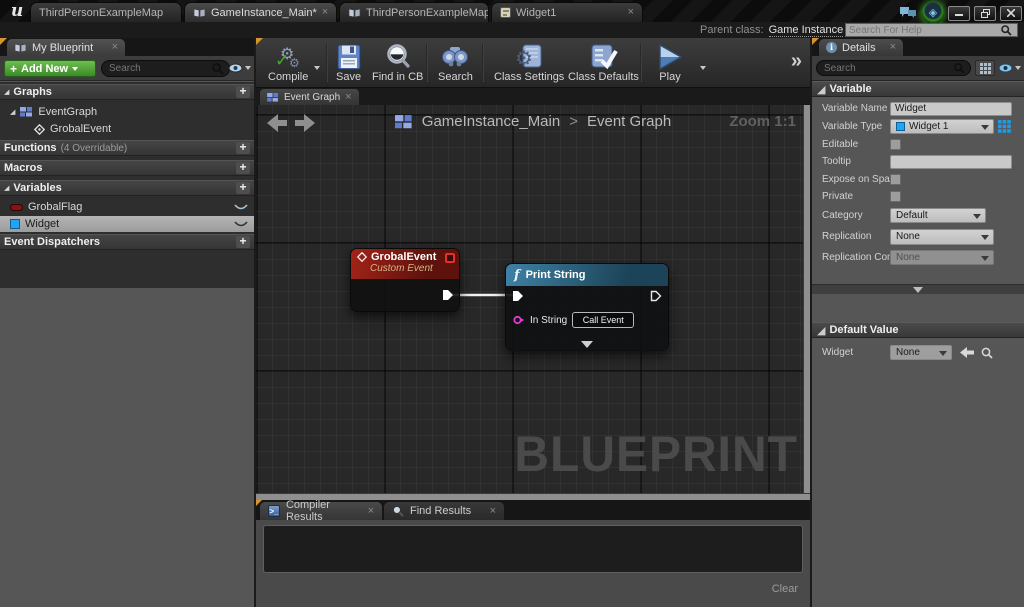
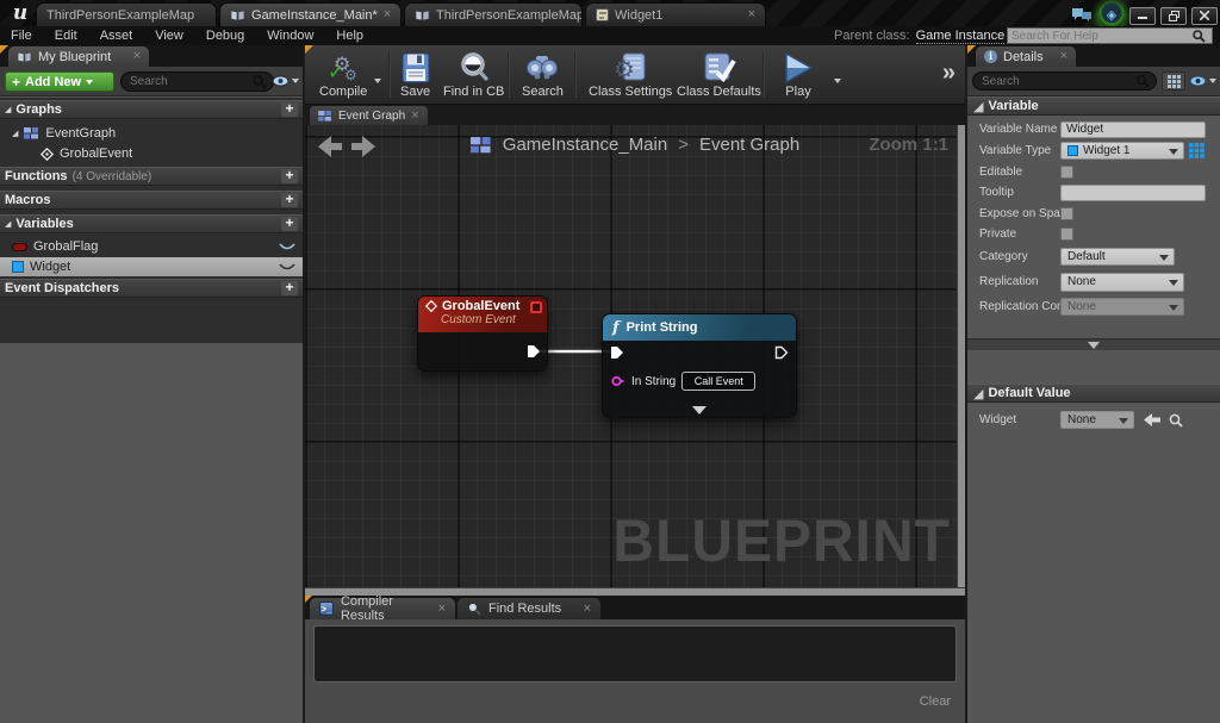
  u
  ThirdPersonExampleMap
  GameInstance_Main*
  ThirdPersonExampleMap
  Widget1
  ◈
+ File
+ Edit
+ Asset
+ View
+ Debug
+ Window
+ Help
  Parent class:
  Game Instance
  Search For Help
  My Blueprint
  +
  Add New
  Search
  Graphs
  +
  EventGraph
  GrobalEvent
  Functions
  (4 Overridable)
  +
  Macros
  +
  Variables
  +
  GrobalFlag
  Widget
  Event Dispatchers
  +
  ⚙
  ⚙
  ✓
  Compile
  Save
  Find in CB
  Search
  ⚙
  Class Settings
  Class Defaults
  Play
  »
  Event Graph
  GameInstance_Main
  >
  Event Graph
  Zoom 1:1
  GrobalEvent
  Custom Event
  f
  Print String
  In String
  Call Event
  BLUEPRINT
  >_
  Compiler Results
  Find Results
  Clear
  i
  Details
  Search
  ◢
  Variable
  Variable Name
  Widget
  Variable Type
  Widget 1
  Editable
  Tooltip
  Expose on Spa
  Private
  Category
  Default
  Replication
  None
  None
  ◢
  Default Value
  Widget
  None
